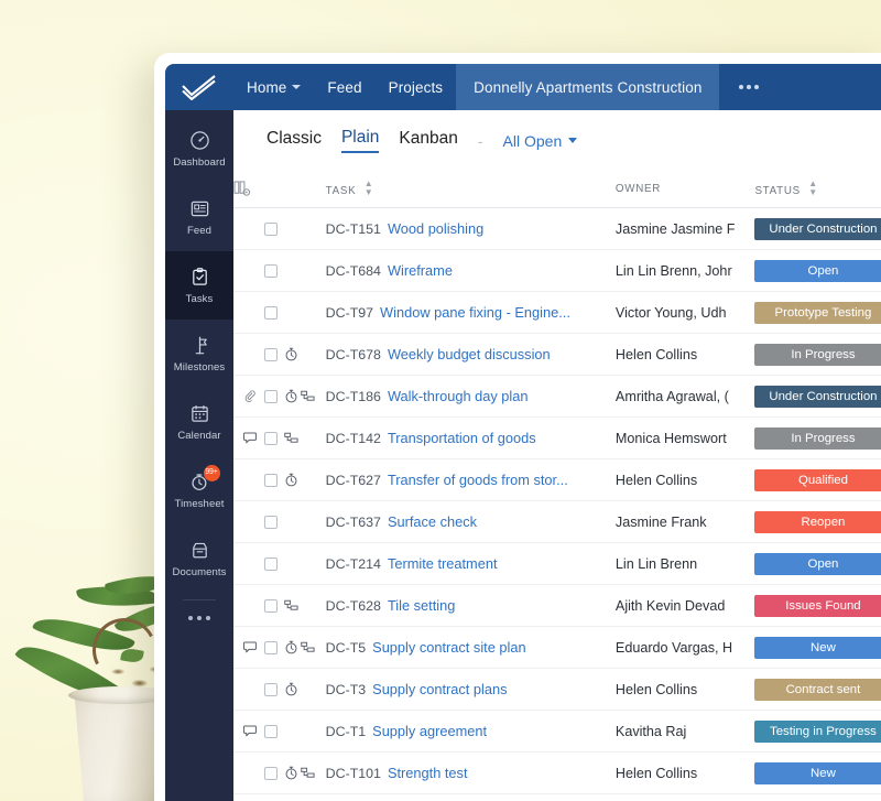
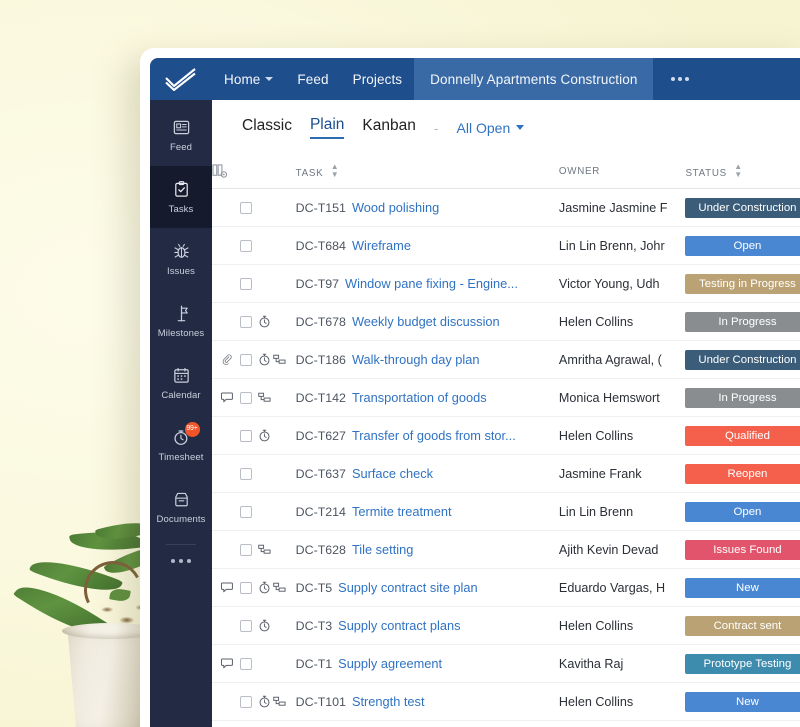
  Home
  Feed
  Projects
  Donnelly Apartments Construction
- Dashboard
  Feed
  Tasks
+ Issues
  Milestones
  Calendar
  Timesheet
  Documents
  Classic
  Plain
  Kanban
  -
  All Open
  	TASK ▲▼	OWNER	STATUS ▲▼
  	DC-T151 Wood polishing	Jasmine Jasmine F	Under Construction
  	DC-T684 Wireframe	Lin Lin Brenn, Johr	Open
- 	DC-T97 Window pane fixing - Engine...	Victor Young, Udh	Prototype Testing
+ 	DC-T97 Window pane fixing - Engine...	Victor Young, Udh	Testing in Progress
  	DC-T678 Weekly budget discussion	Helen Collins	In Progress
  	DC-T186 Walk-through day plan	Amritha Agrawal, (	Under Construction
  	DC-T142 Transportation of goods	Monica Hemswort	In Progress
  	DC-T627 Transfer of goods from stor...	Helen Collins	Qualified
  	DC-T637 Surface check	Jasmine Frank	Reopen
  	DC-T214 Termite treatment	Lin Lin Brenn	Open
  	DC-T628 Tile setting	Ajith Kevin Devad	Issues Found
  	DC-T5 Supply contract site plan	Eduardo Vargas, H	New
  	DC-T3 Supply contract plans	Helen Collins	Contract sent
- 	DC-T1 Supply agreement	Kavitha Raj	Testing in Progress
+ 	DC-T1 Supply agreement	Kavitha Raj	Prototype Testing
  	DC-T101 Strength test	Helen Collins	New
